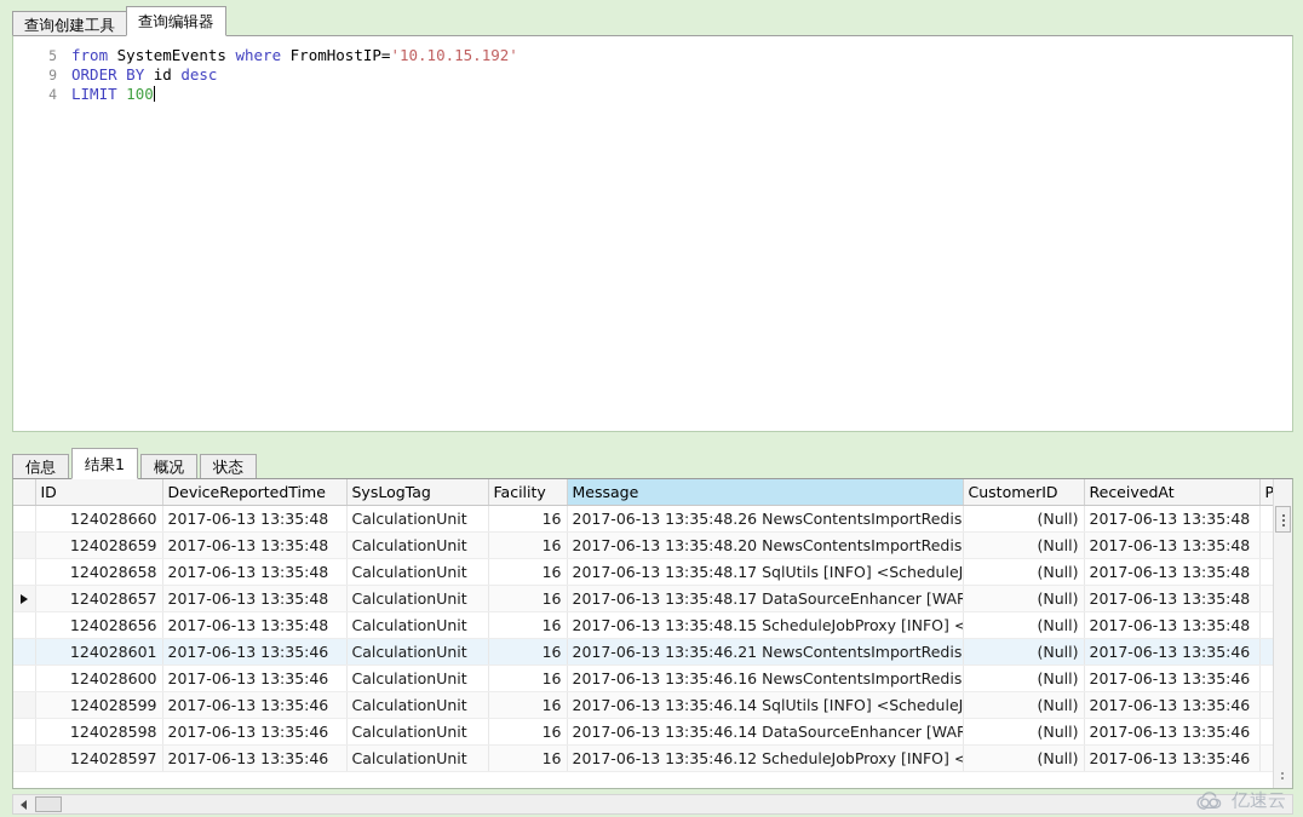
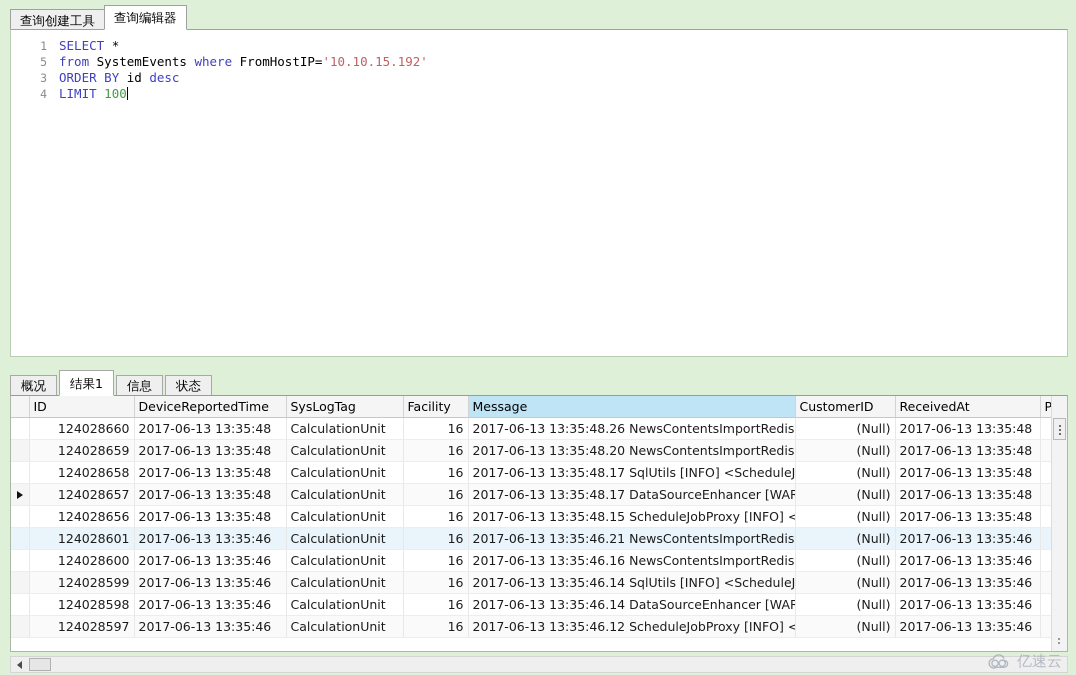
  查询创建工具
  查询编辑器
+ 1 SELECT *
  5 from SystemEvents where FromHostIP='10.10.15.192'
- 9 ORDER BY id desc
+ 3 ORDER BY id desc
  4 LIMIT 100
- 信息
+ 概况
  结果1
- 概况
+ 信息
  状态
  	ID	DeviceReportedTime	SysLogTag	Facility	Message	CustomerID	ReceivedAt	P
  	124028660	2017-06-13 13:35:48	CalculationUnit	16	2017-06-13 13:35:48.26 NewsContentsImportRedis	(Null)	2017-06-13 13:35:48
  	124028659	2017-06-13 13:35:48	CalculationUnit	16	2017-06-13 13:35:48.20 NewsContentsImportRedis	(Null)	2017-06-13 13:35:48
  	124028658	2017-06-13 13:35:48	CalculationUnit	16	2017-06-13 13:35:48.17 SqlUtils [INFO] <ScheduleJ	(Null)	2017-06-13 13:35:48
  	124028657	2017-06-13 13:35:48	CalculationUnit	16	2017-06-13 13:35:48.17 DataSourceEnhancer [WAR	(Null)	2017-06-13 13:35:48
  	124028656	2017-06-13 13:35:48	CalculationUnit	16	2017-06-13 13:35:48.15 ScheduleJobProxy [INFO] <	(Null)	2017-06-13 13:35:48
  	124028601	2017-06-13 13:35:46	CalculationUnit	16	2017-06-13 13:35:46.21 NewsContentsImportRedis	(Null)	2017-06-13 13:35:46
  	124028600	2017-06-13 13:35:46	CalculationUnit	16	2017-06-13 13:35:46.16 NewsContentsImportRedis	(Null)	2017-06-13 13:35:46
  	124028599	2017-06-13 13:35:46	CalculationUnit	16	2017-06-13 13:35:46.14 SqlUtils [INFO] <ScheduleJ	(Null)	2017-06-13 13:35:46
  	124028598	2017-06-13 13:35:46	CalculationUnit	16	2017-06-13 13:35:46.14 DataSourceEnhancer [WAR	(Null)	2017-06-13 13:35:46
  	124028597	2017-06-13 13:35:46	CalculationUnit	16	2017-06-13 13:35:46.12 ScheduleJobProxy [INFO] <	(Null)	2017-06-13 13:35:46
  亿速云
